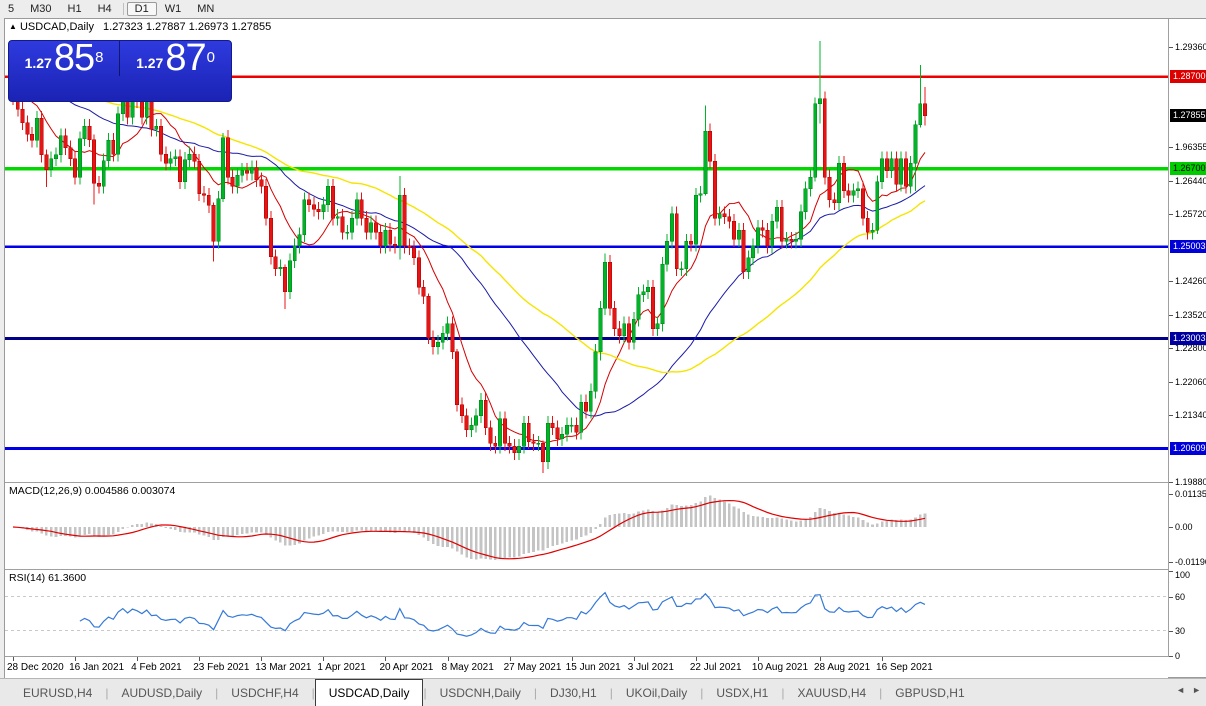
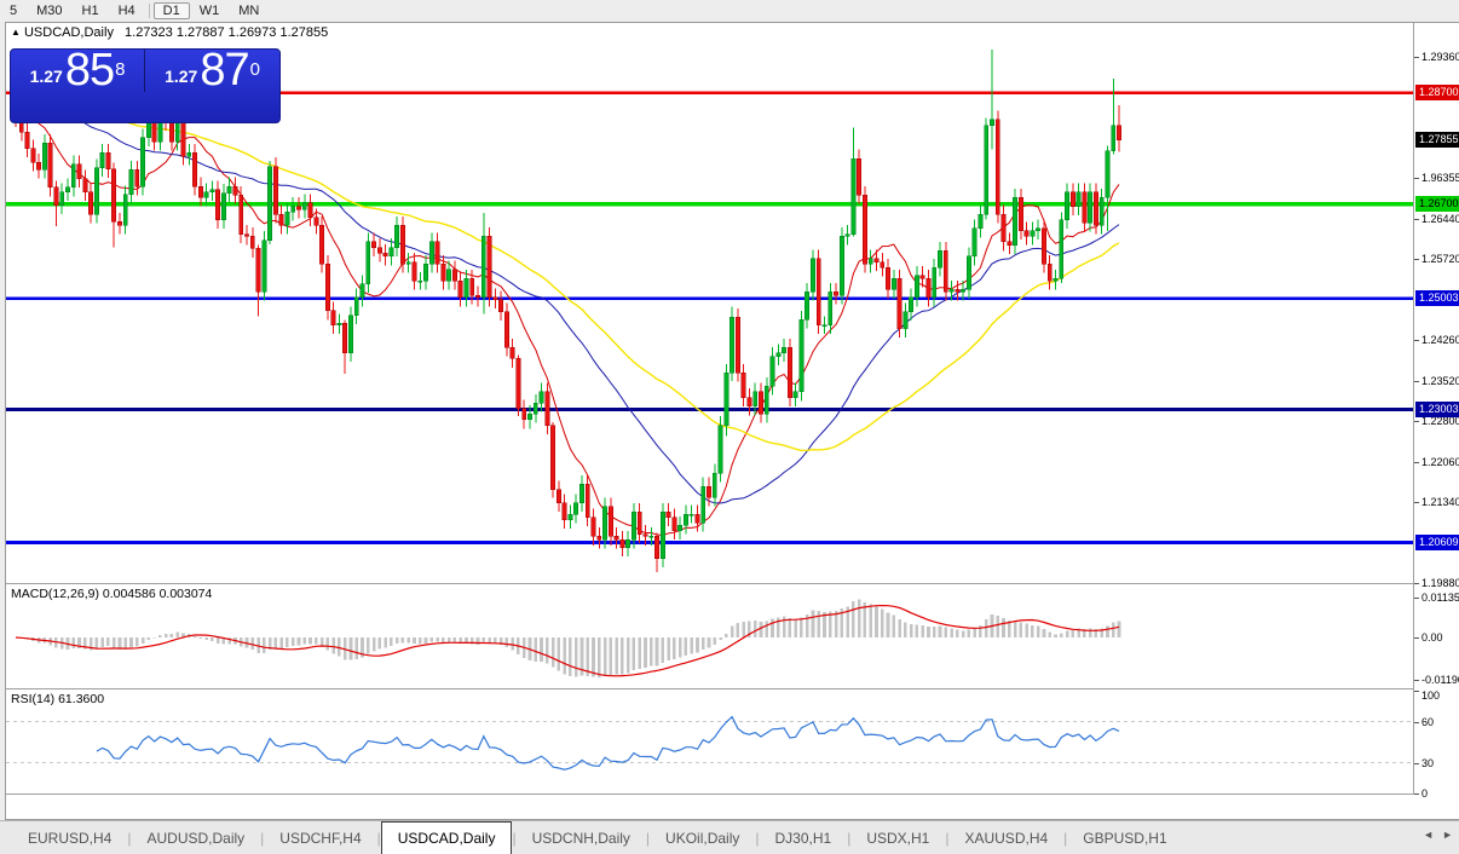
  5
  M30
  H1
  H4
  D1
  W1
  MN
  ▲ USDCAD,Daily 1.27323 1.27887 1.26973 1.27855
  1.27
  85
  8
  1.27
  87
  0
  MACD(12,26,9) 0.004586 0.003074
  RSI(14) 61.3600
  1.29360
  1.96355
  1.26440
  1.25720
  1.24260
  1.23520
  1.22800
  1.22060
  1.21340
  1.19880
  1.28700
  1.26700
  1.25003
  1.23003
  1.20609
  1.27855
  0.01135
  0.00
  -0.0119
  100
  60
  30
  0
- 28 Dec 2020
- 16 Jan 2021
- 4 Feb 2021
- 23 Feb 2021
- 13 Mar 2021
- 1 Apr 2021
- 20 Apr 2021
- 8 May 2021
- 27 May 2021
- 15 Jun 2021
- 3 Jul 2021
- 22 Jul 2021
- 10 Aug 2021
- 28 Aug 2021
- 16 Sep 2021
  EURUSD,H4
  |
  AUDUSD,Daily
  |
  USDCHF,H4
  |
  USDCAD,Daily
  |
  USDCNH,Daily
  |
- DJ30,H1
+ UKOil,Daily
  |
- UKOil,Daily
+ DJ30,H1
  |
  USDX,H1
  |
  XAUUSD,H4
  |
  GBPUSD,H1
  ◄ ►
